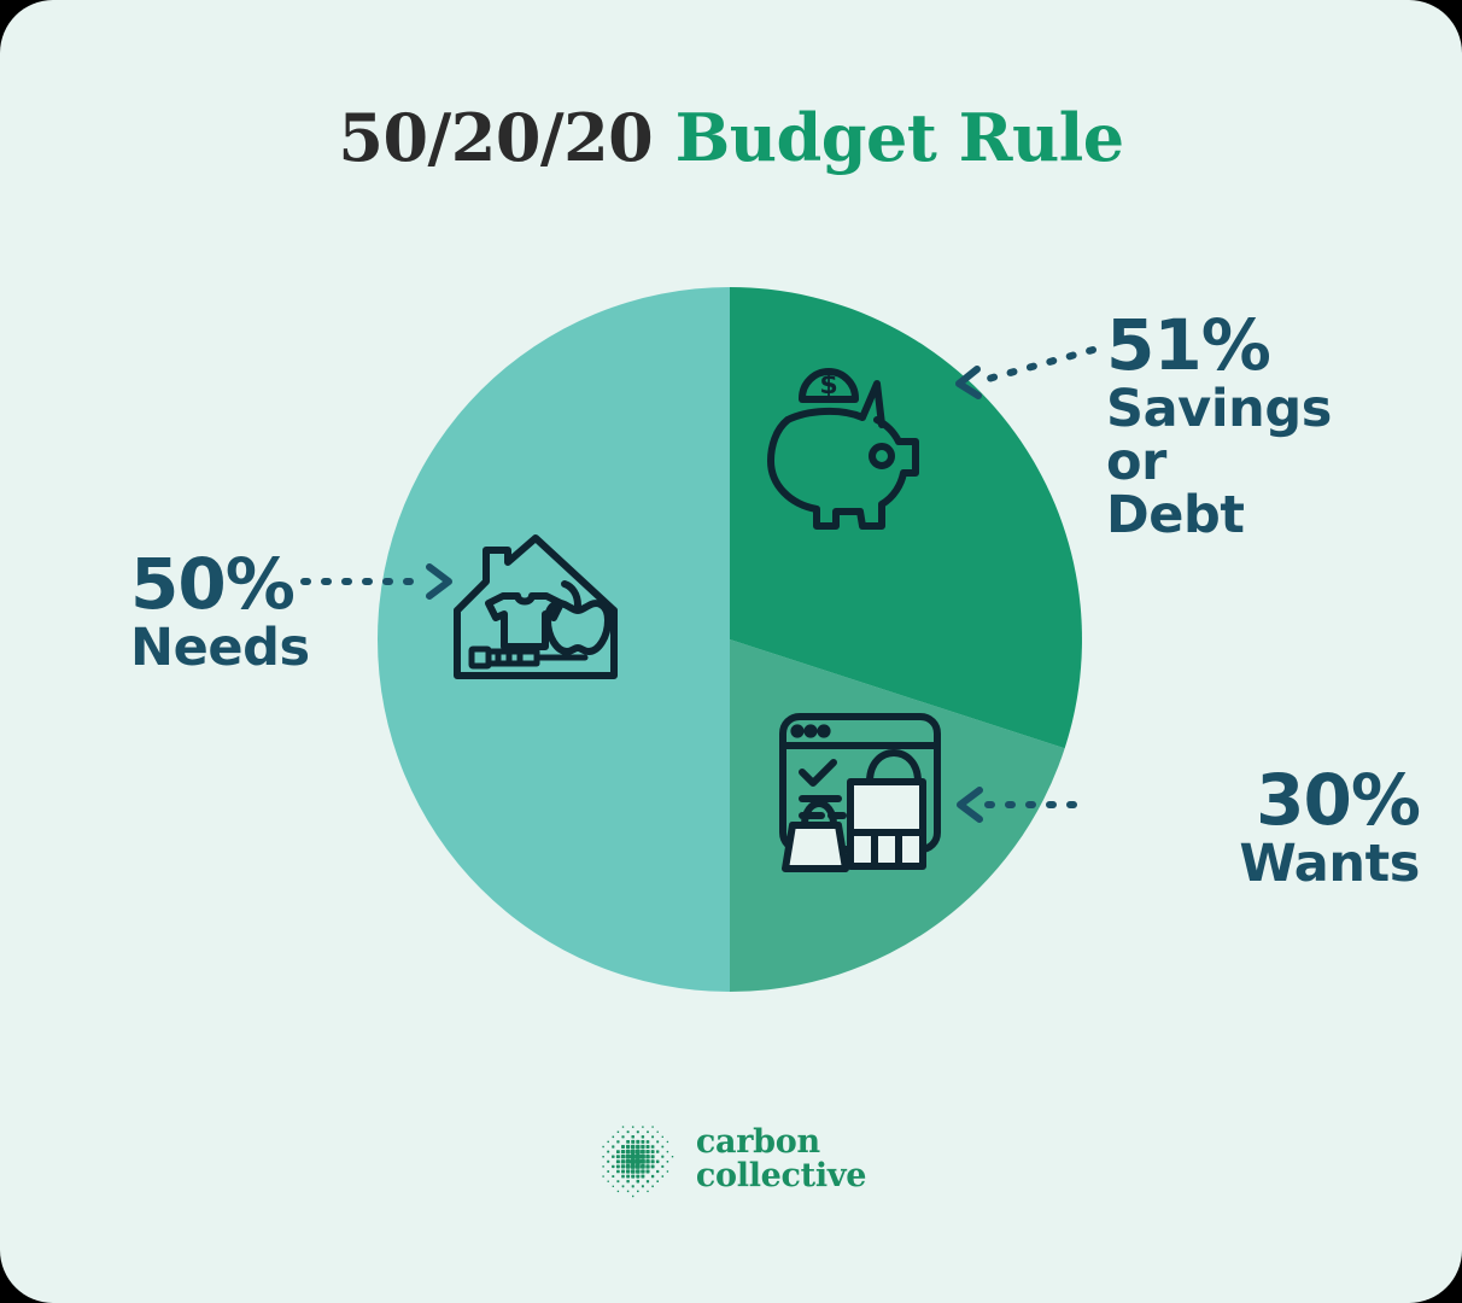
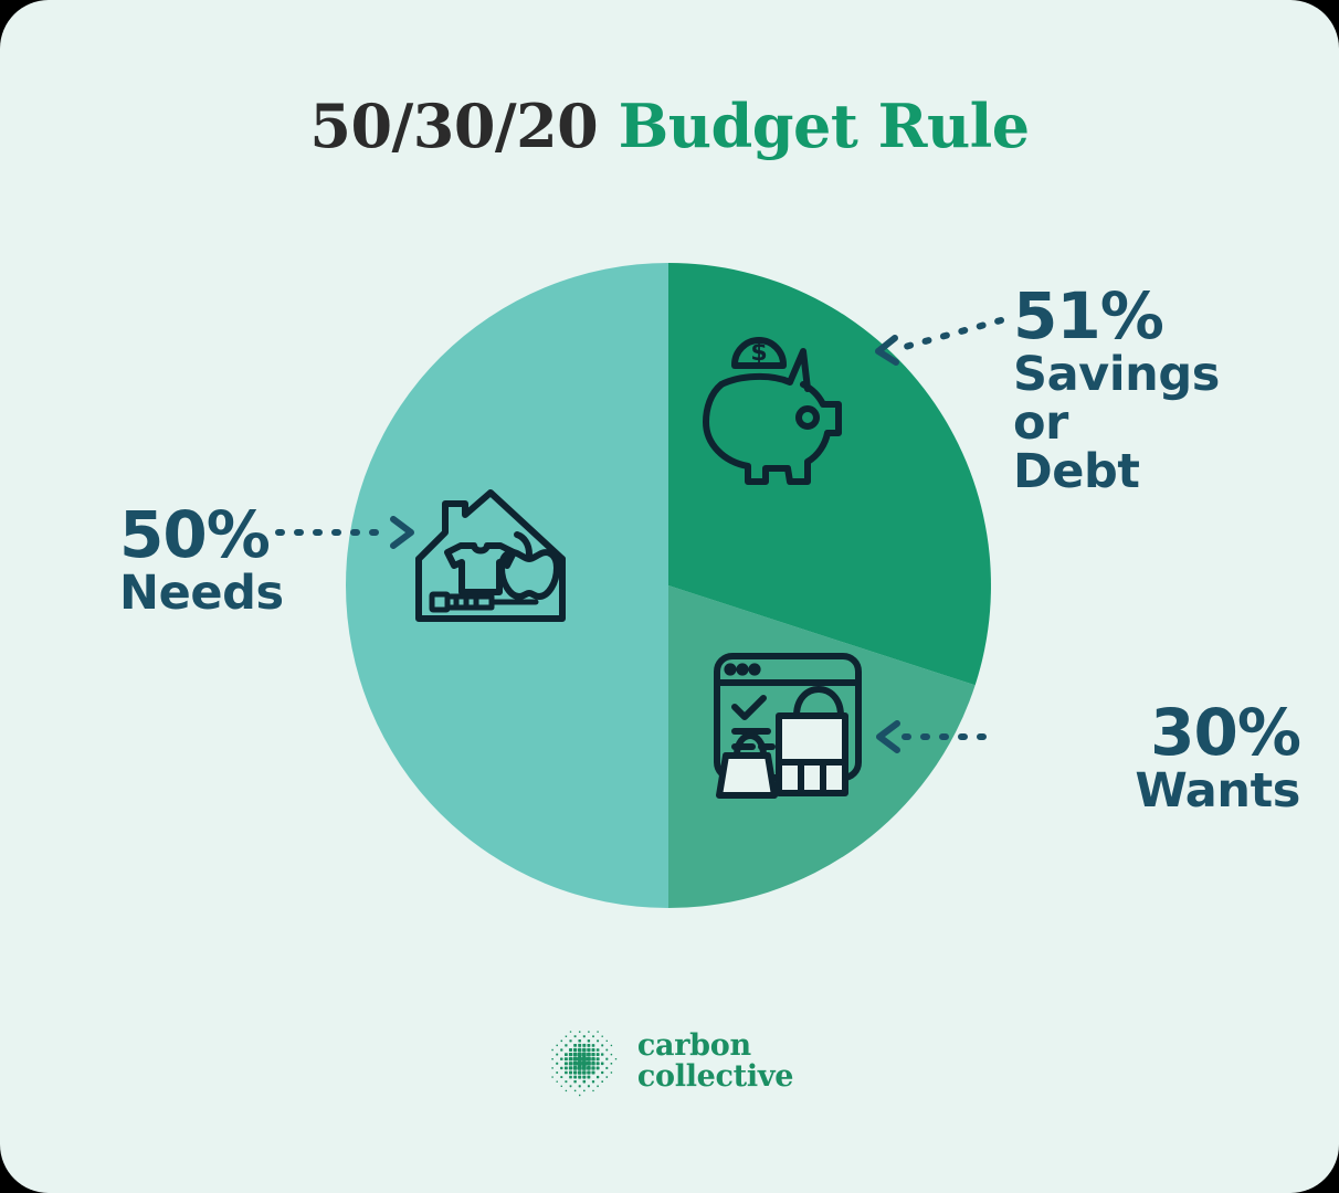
- 50/20/20 Budget Rule
+ 50/30/20 Budget Rule
  $
  50%
  Needs
  51%
  Savings
  or
  Debt
  30%
  Wants
  carbon
  collective
